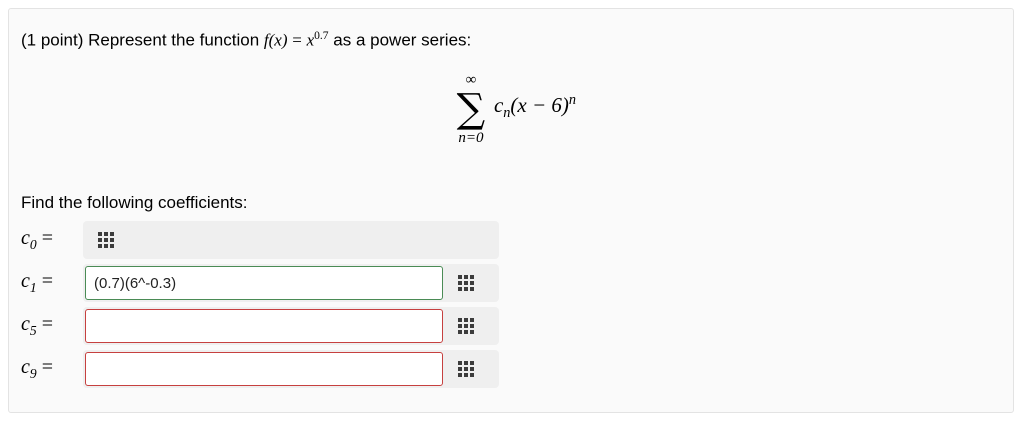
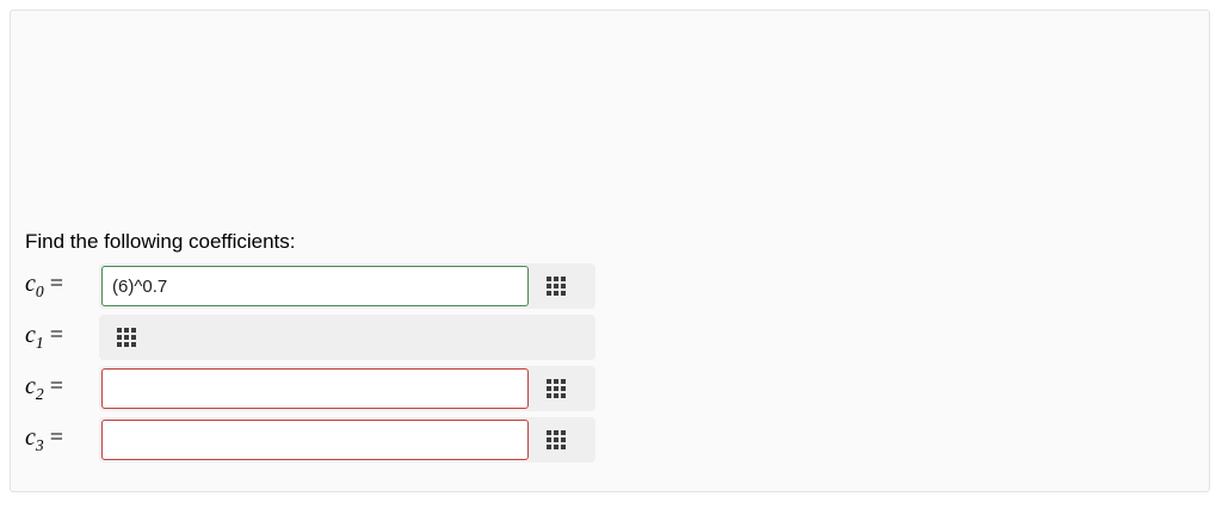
- (1 point) Represent the function f(x) = x0.7 as a power series:
- ∞
- ∑
- n=0 cn(x − 6)n
  Find the following coefficients:
  c0 =
+ (6)^0.7
  c1 =
- (0.7)(6^-0.3)
- c5 =
+ c2 =
- c9 =
+ c3 =
